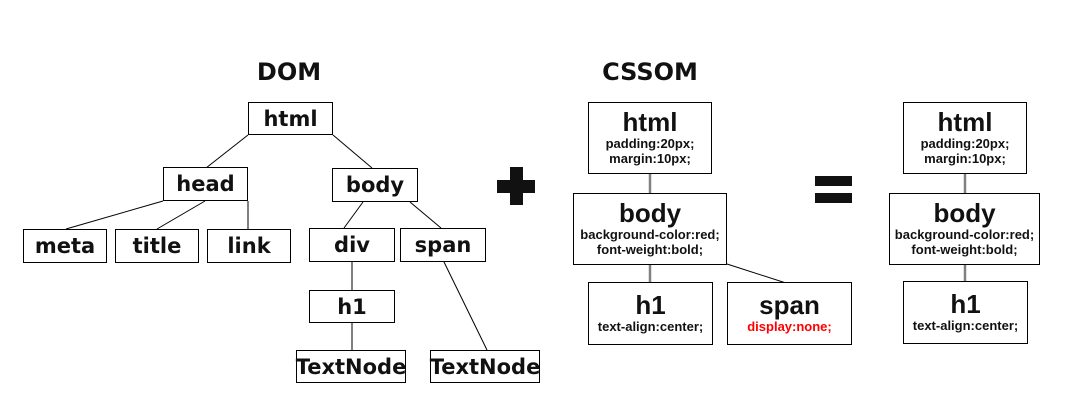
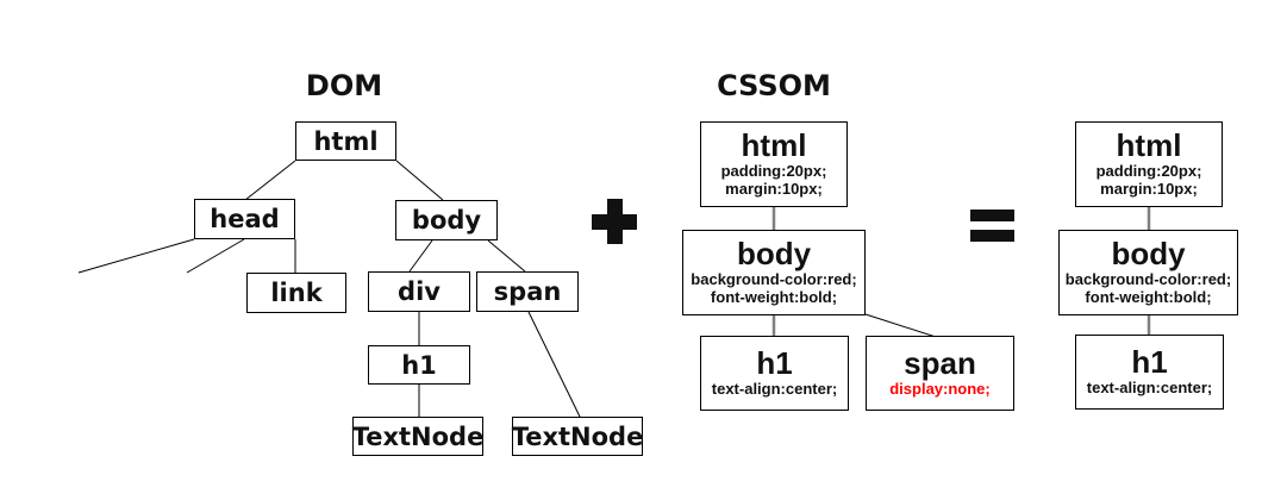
  DOM
  CSSOM
  html
  head
  body
- meta
- title
  link
  div
  span
  h1
  TextNode
  TextNode
  html
  padding:20px;
  margin:10px;
  body
  background-color:red;
  font-weight:bold;
  h1
  text-align:center;
  span
  display:none;
  html
  padding:20px;
  margin:10px;
  body
  background-color:red;
  font-weight:bold;
  h1
  text-align:center;
